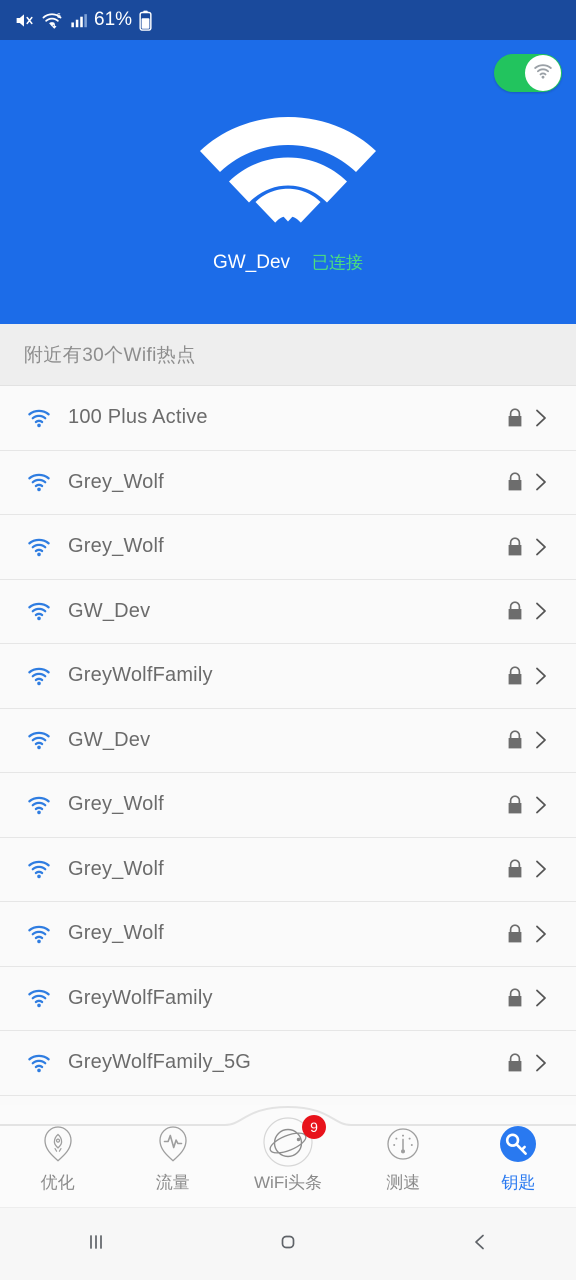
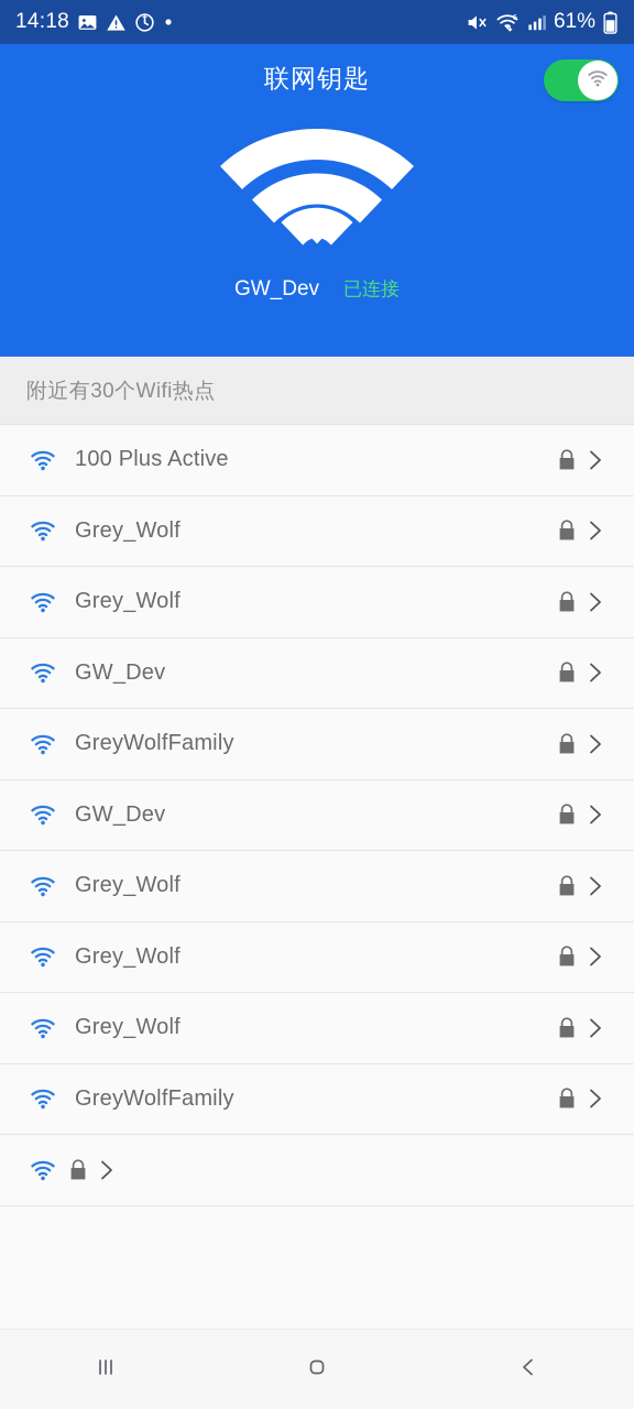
+ 14:18
  61%
+ 联网钥匙
  GW_Dev
  已连接
  附近有30个Wifi热点
  100 Plus Active
  Grey_Wolf
  Grey_Wolf
  GW_Dev
  GreyWolfFamily
  GW_Dev
  Grey_Wolf
  Grey_Wolf
  Grey_Wolf
  GreyWolfFamily
- GreyWolfFamily_5G
- 优化
- 流量
- 9
- WiFi头条
- 测速
- 钥匙
